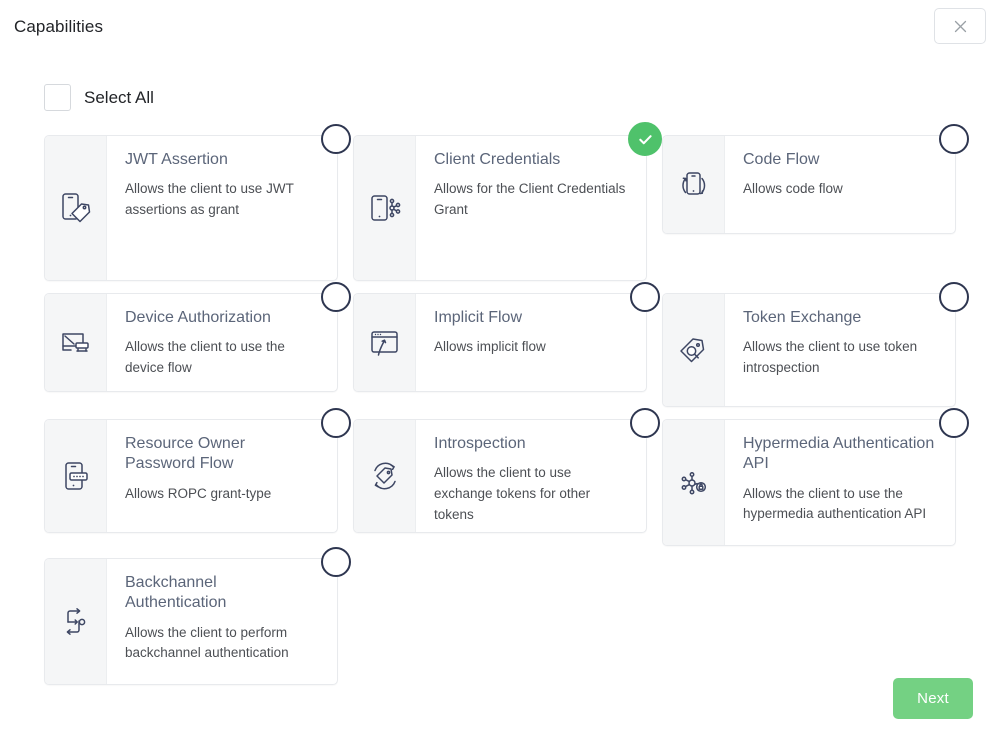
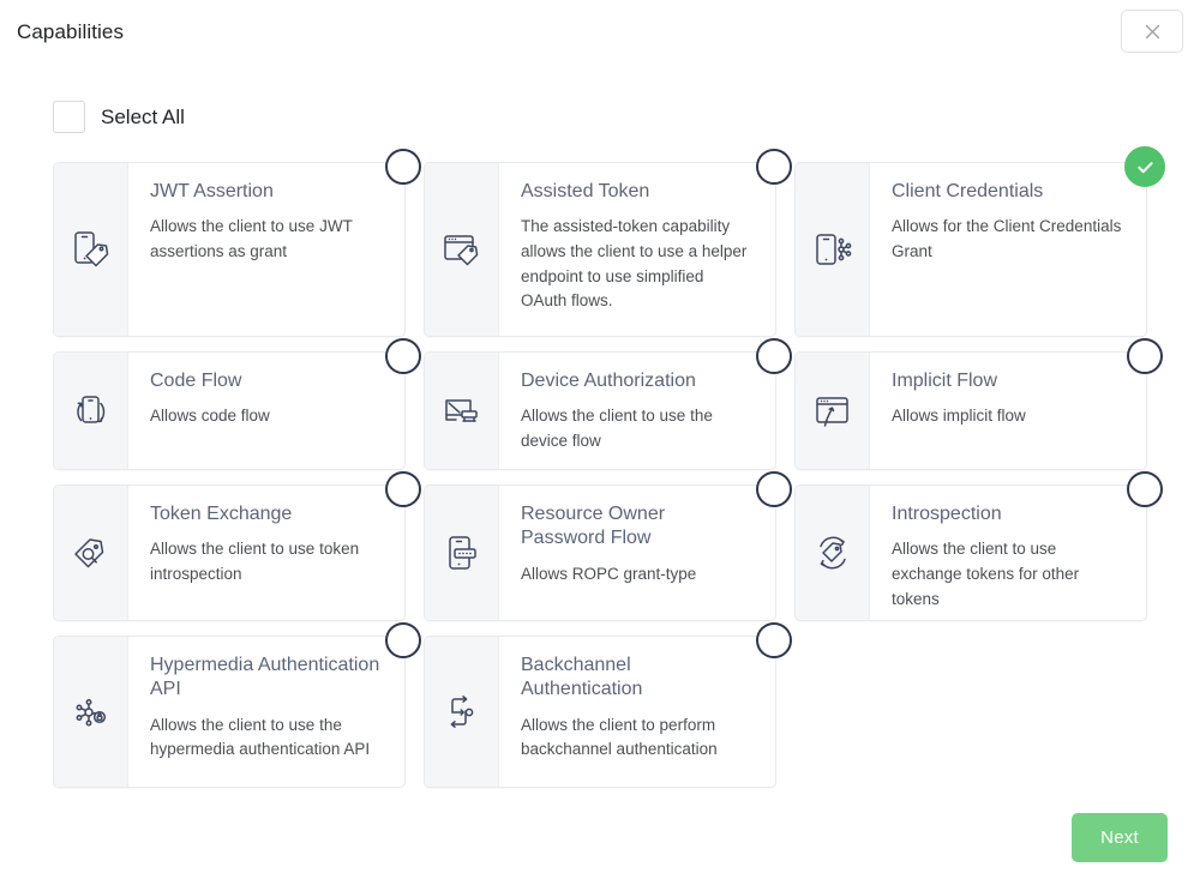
  Capabilities
  Select All
  JWT Assertion
  Allows the client to use JWT assertions as grant
+ Assisted Token
+ The assisted-token capability allows the client to use a helper endpoint to use simplified OAuth flows.
  Client Credentials
  Allows for the Client Credentials Grant
  Code Flow
  Allows code flow
  Device Authorization
  Allows the client to use the device flow
  Implicit Flow
  Allows implicit flow
  Token Exchange
  Allows the client to use token introspection
  Resource Owner Password Flow
  Allows ROPC grant-type
  Introspection
  Allows the client to use exchange tokens for other tokens
  Hypermedia Authentication API
  Allows the client to use the hypermedia authentication API
  Backchannel Authentication
  Allows the client to perform backchannel authentication
  Next
